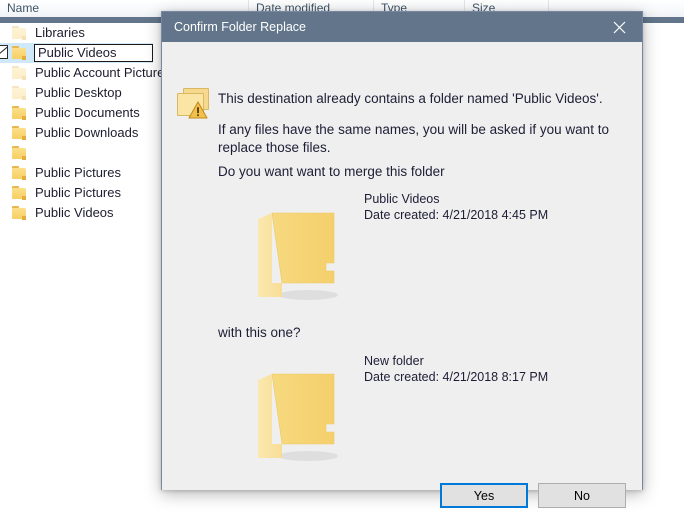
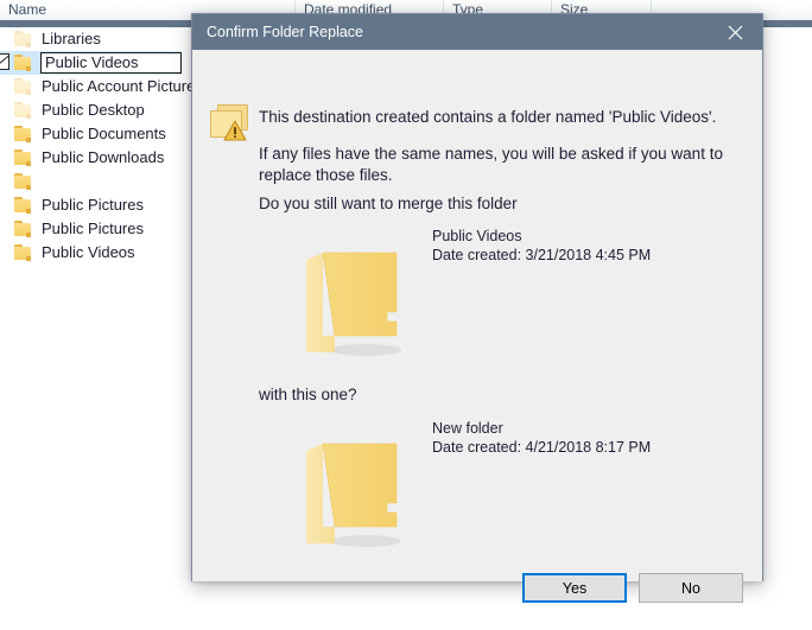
  Name
  Date modified
  Type
  Size
  Libraries
  Public Videos
  Public Account Pictur
  Public Desktop
  Public Documents
  Public Downloads
  Public Pictures
  Public Pictures
  Public Videos
  Confirm Folder Replace
- This destination already contains a folder named 'Public Videos'.
+ This destination created contains a folder named 'Public Videos'.
  If any files have the same names, you will be asked if you want to replace those files.
- Do you want want to merge this folder
+ Do you still want to merge this folder
  Public Videos
- Date created: 4/21/2018 4:45 PM
+ Date created: 3/21/2018 4:45 PM
  with this one?
  New folder
  Date created: 4/21/2018 8:17 PM
  Yes
  No
